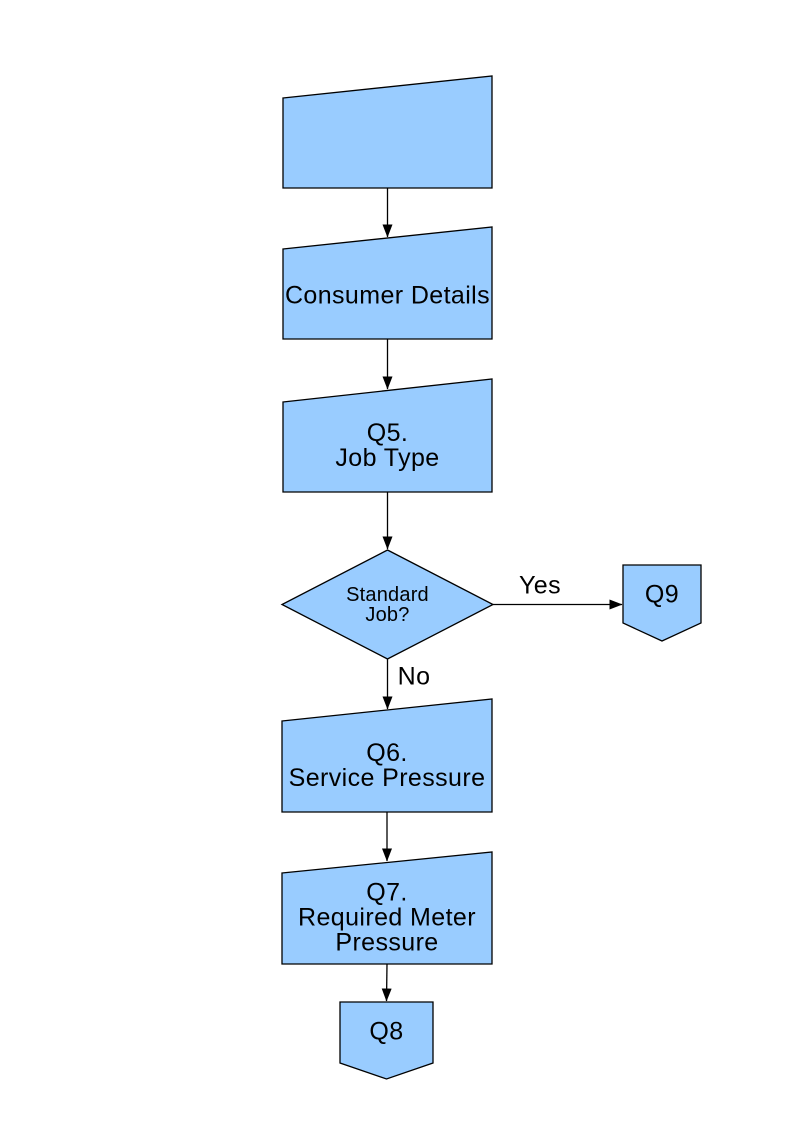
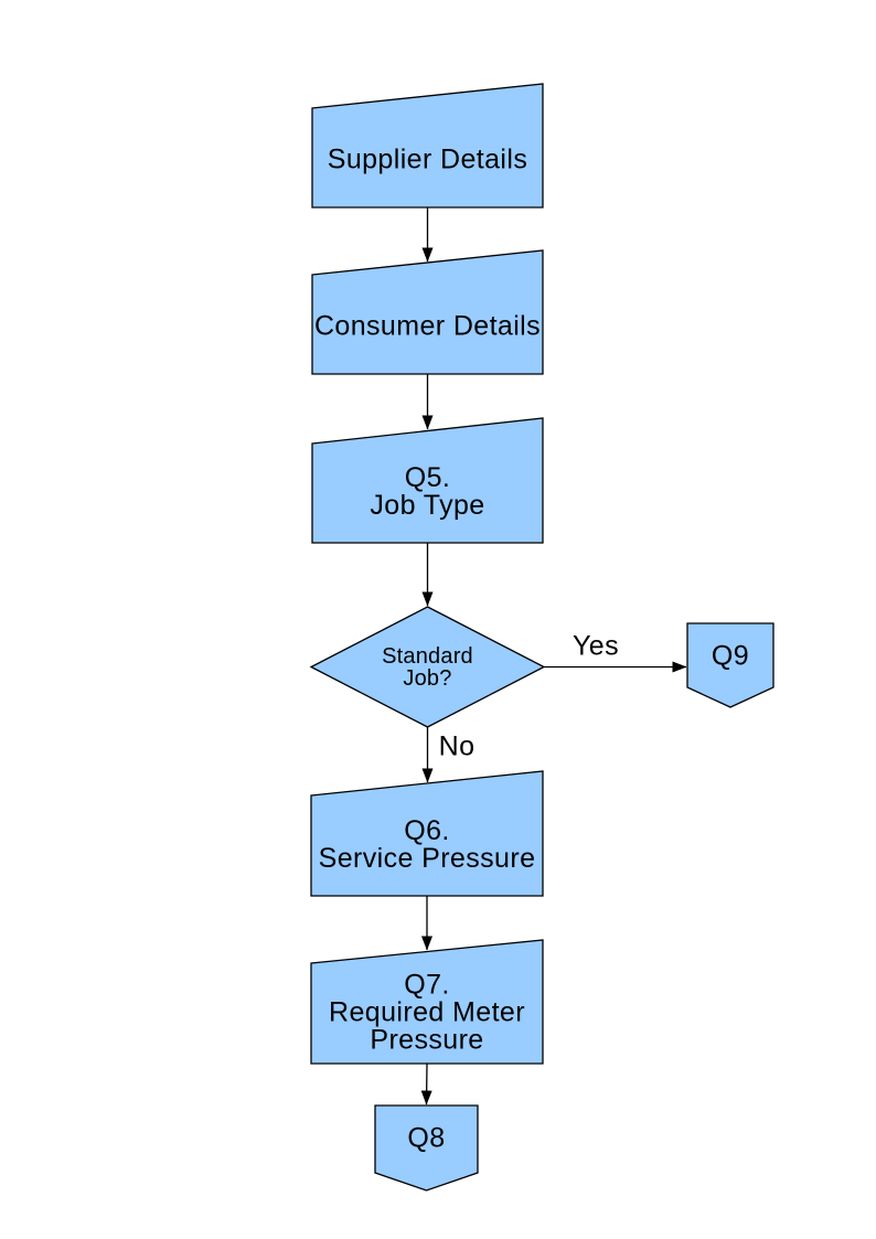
+ Supplier Details
  Consumer Details
  Q5.
  Job Type
  Standard
  Job?
  Q9
  Q6.
  Service Pressure
  Q7.
  Required Meter
  Pressure
  Q8
  Yes
  No
